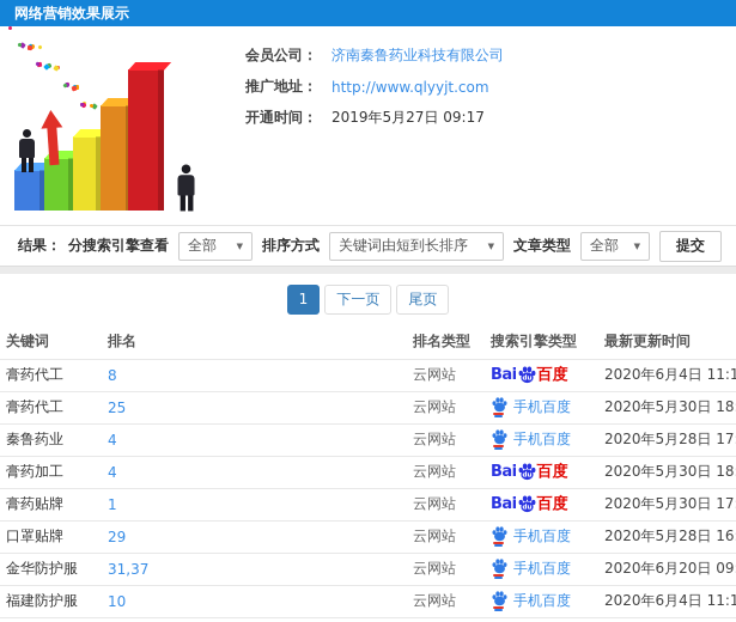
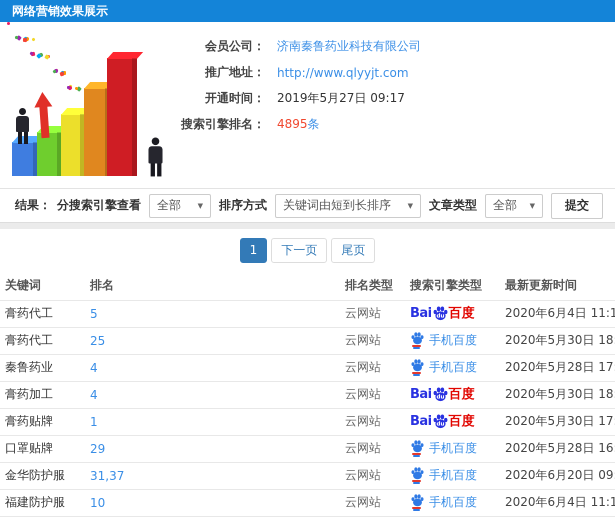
  网络营销效果展示
  会员公司：
  济南秦鲁药业科技有限公司
  推广地址：
  http://www.qlyyjt.com
  开通时间：
  2019年5月27日 09:17
+ 搜索引擎排名：
+ 4895条
  结果：
  分搜索引擎查看
  全部
  ▼
  排序方式
  关键词由短到长排序
  ▼
  文章类型
  全部
  ▼
  提交
  1
  下一页
  尾页
  关键词	排名	排名类型	搜索引擎类型	最新更新时间
- 膏药代工	8	云网站	Bai 百度	2020年6月4日 11:1
+ 膏药代工	5	云网站	Bai 百度	2020年6月4日 11:1
  膏药代工	25	云网站	手机百度	2020年5月30日 18
  秦鲁药业	4	云网站	手机百度	2020年5月28日 17
  膏药加工	4	云网站	Bai 百度	2020年5月30日 18
  膏药贴牌	1	云网站	Bai 百度	2020年5月30日 17
  口罩贴牌	29	云网站	手机百度	2020年5月28日 16
  金华防护服	31,37	云网站	手机百度	2020年6月20日 09
  福建防护服	10	云网站	手机百度	2020年6月4日 11:1
